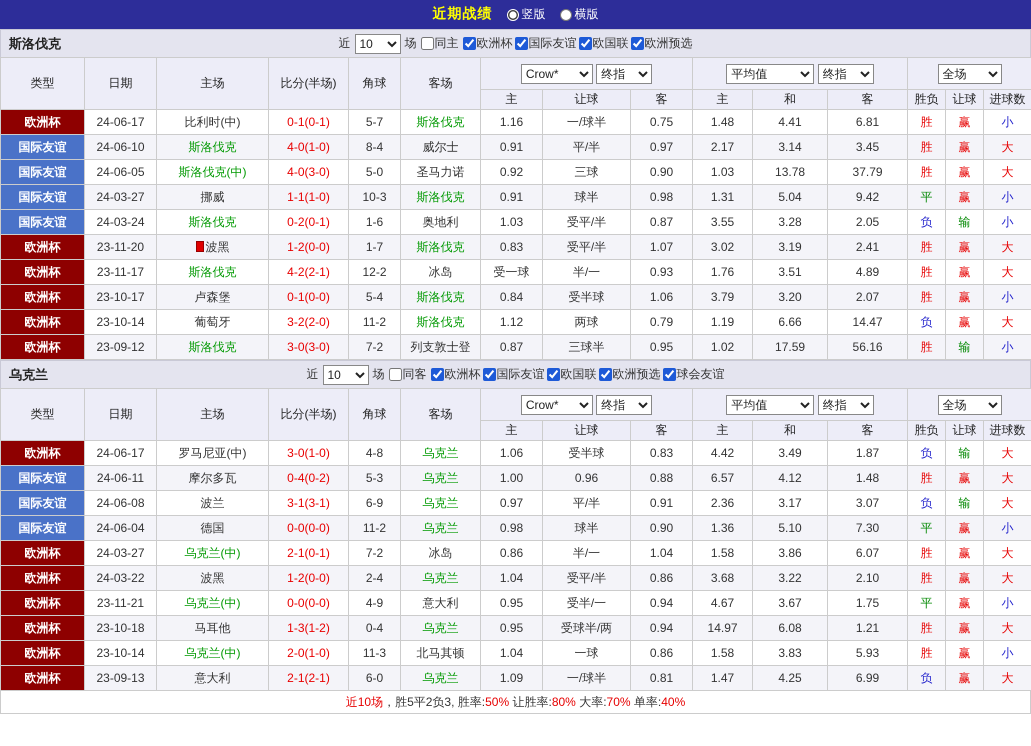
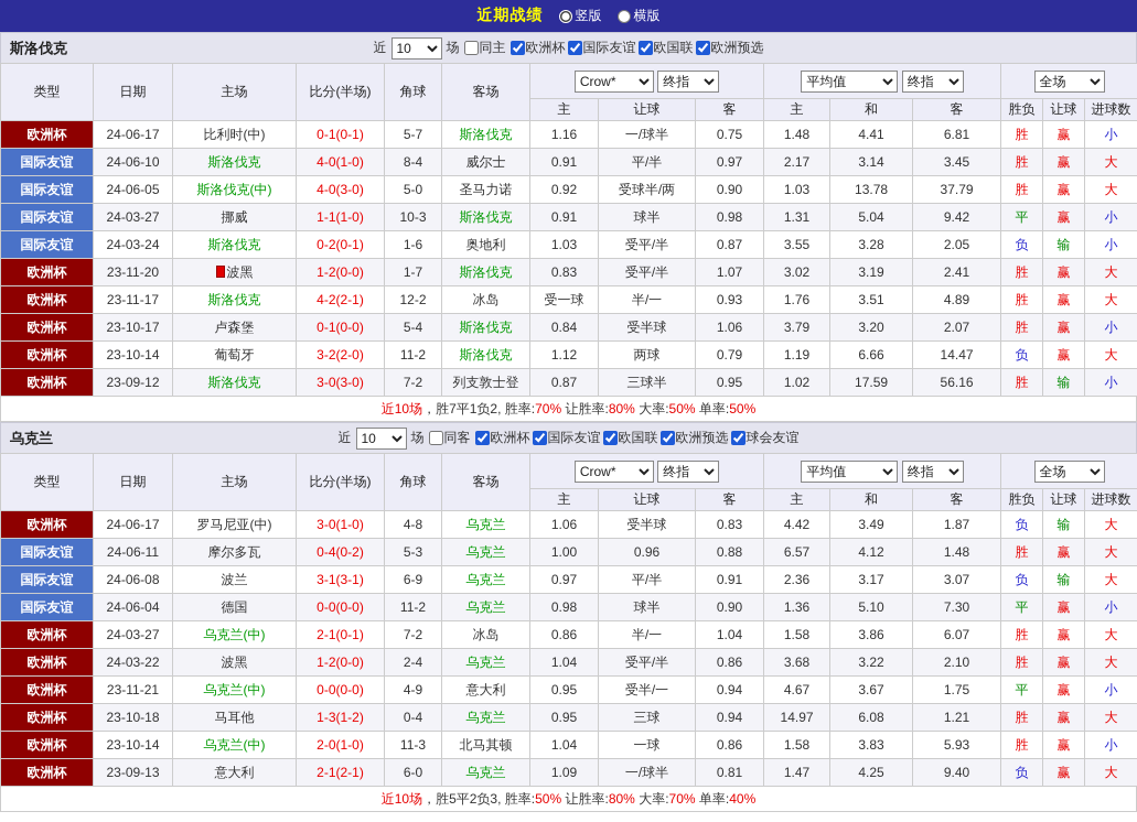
  近期战绩
  竖版
  横版
  斯洛伐克
  近
  10
  场
  同主
  欧洲杯
  国际友谊
  欧国联
  欧洲预选
  类型	日期	主场	比分(半场)	角球	客场	Crow* 终指	平均值 终指	全场
  主	让球	客	主	和	客	胜负	让球	进球数
  欧洲杯	24-06-17	比利时(中)	0-1(0-1)	5-7	斯洛伐克	1.16	一/球半	0.75	1.48	4.41	6.81	胜	赢	小
  国际友谊	24-06-10	斯洛伐克	4-0(1-0)	8-4	威尔士	0.91	平/半	0.97	2.17	3.14	3.45	胜	赢	大
- 国际友谊	24-06-05	斯洛伐克(中)	4-0(3-0)	5-0	圣马力诺	0.92	三球	0.90	1.03	13.78	37.79	胜	赢	大
+ 国际友谊	24-06-05	斯洛伐克(中)	4-0(3-0)	5-0	圣马力诺	0.92	受球半/两	0.90	1.03	13.78	37.79	胜	赢	大
  国际友谊	24-03-27	挪威	1-1(1-0)	10-3	斯洛伐克	0.91	球半	0.98	1.31	5.04	9.42	平	赢	小
  国际友谊	24-03-24	斯洛伐克	0-2(0-1)	1-6	奥地利	1.03	受平/半	0.87	3.55	3.28	2.05	负	输	小
  欧洲杯	23-11-20	波黑	1-2(0-0)	1-7	斯洛伐克	0.83	受平/半	1.07	3.02	3.19	2.41	胜	赢	大
  欧洲杯	23-11-17	斯洛伐克	4-2(2-1)	12-2	冰岛	受一球	半/一	0.93	1.76	3.51	4.89	胜	赢	大
  欧洲杯	23-10-17	卢森堡	0-1(0-0)	5-4	斯洛伐克	0.84	受半球	1.06	3.79	3.20	2.07	胜	赢	小
  欧洲杯	23-10-14	葡萄牙	3-2(2-0)	11-2	斯洛伐克	1.12	两球	0.79	1.19	6.66	14.47	负	赢	大
  欧洲杯	23-09-12	斯洛伐克	3-0(3-0)	7-2	列支敦士登	0.87	三球半	0.95	1.02	17.59	56.16	胜	输	小
+ 近10场，胜7平1负2, 胜率:70% 让胜率:80% 大率:50% 单率:50%
  乌克兰
  近
  10
  场
  同客
  欧洲杯
  国际友谊
  欧国联
  欧洲预选
  球会友谊
  类型	日期	主场	比分(半场)	角球	客场	Crow* 终指	平均值 终指	全场
  主	让球	客	主	和	客	胜负	让球	进球数
  欧洲杯	24-06-17	罗马尼亚(中)	3-0(1-0)	4-8	乌克兰	1.06	受半球	0.83	4.42	3.49	1.87	负	输	大
  国际友谊	24-06-11	摩尔多瓦	0-4(0-2)	5-3	乌克兰	1.00	0.96	0.88	6.57	4.12	1.48	胜	赢	大
  国际友谊	24-06-08	波兰	3-1(3-1)	6-9	乌克兰	0.97	平/半	0.91	2.36	3.17	3.07	负	输	大
  国际友谊	24-06-04	德国	0-0(0-0)	11-2	乌克兰	0.98	球半	0.90	1.36	5.10	7.30	平	赢	小
  欧洲杯	24-03-27	乌克兰(中)	2-1(0-1)	7-2	冰岛	0.86	半/一	1.04	1.58	3.86	6.07	胜	赢	大
  欧洲杯	24-03-22	波黑	1-2(0-0)	2-4	乌克兰	1.04	受平/半	0.86	3.68	3.22	2.10	胜	赢	大
  欧洲杯	23-11-21	乌克兰(中)	0-0(0-0)	4-9	意大利	0.95	受半/一	0.94	4.67	3.67	1.75	平	赢	小
- 欧洲杯	23-10-18	马耳他	1-3(1-2)	0-4	乌克兰	0.95	受球半/两	0.94	14.97	6.08	1.21	胜	赢	大
+ 欧洲杯	23-10-18	马耳他	1-3(1-2)	0-4	乌克兰	0.95	三球	0.94	14.97	6.08	1.21	胜	赢	大
  欧洲杯	23-10-14	乌克兰(中)	2-0(1-0)	11-3	北马其顿	1.04	一球	0.86	1.58	3.83	5.93	胜	赢	小
- 欧洲杯	23-09-13	意大利	2-1(2-1)	6-0	乌克兰	1.09	一/球半	0.81	1.47	4.25	6.99	负	赢	大
+ 欧洲杯	23-09-13	意大利	2-1(2-1)	6-0	乌克兰	1.09	一/球半	0.81	1.47	4.25	9.40	负	赢	大
  近10场，胜5平2负3, 胜率:50% 让胜率:80% 大率:70% 单率:40%
